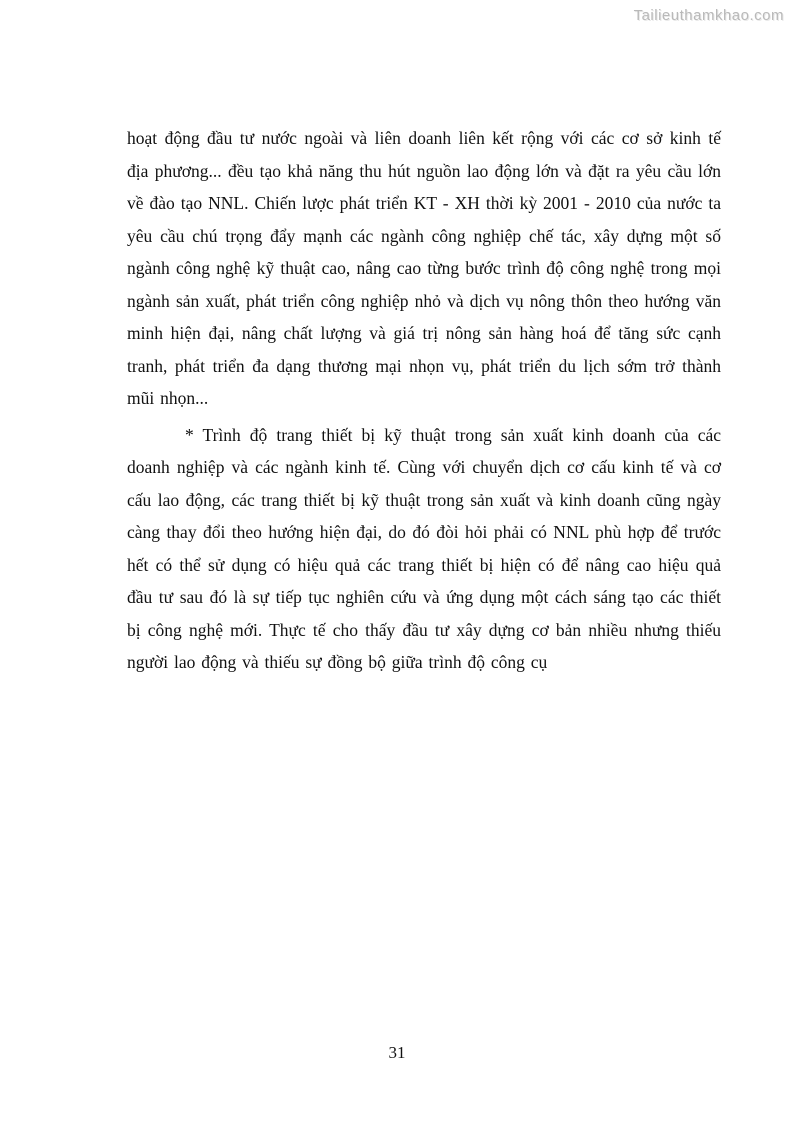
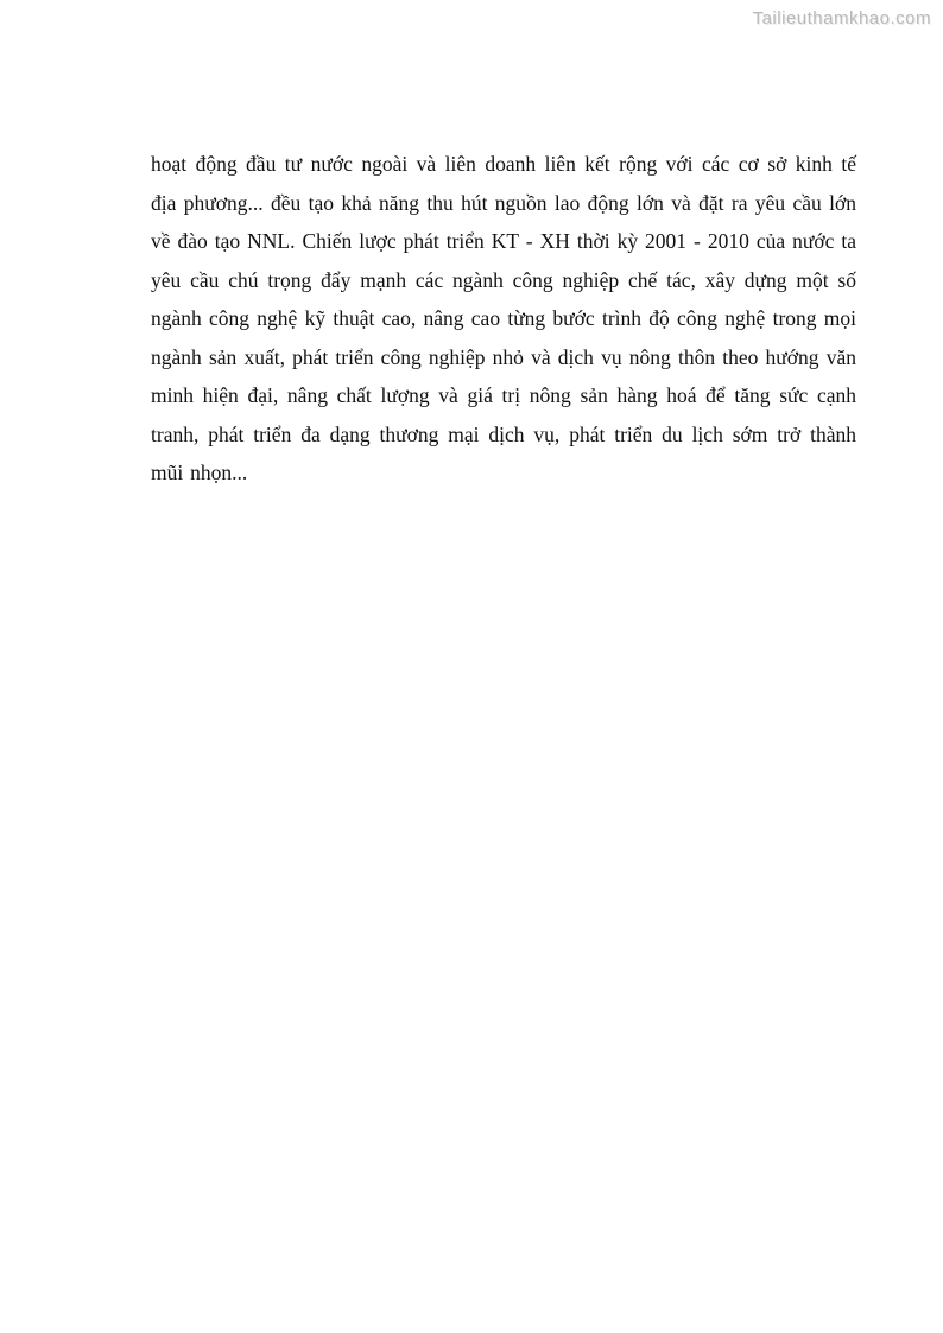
  Tailieuthamkhao.com
- hoạt động đầu tư nước ngoài và liên doanh liên kết rộng với các cơ sở kinh tế địa phương... đều tạo khả năng thu hút nguồn lao động lớn và đặt ra yêu cầu lớn về đào tạo NNL. Chiến lược phát triển KT - XH thời kỳ 2001 - 2010 của nước ta yêu cầu chú trọng đẩy mạnh các ngành công nghiệp chế tác, xây dựng một số ngành công nghệ kỹ thuật cao, nâng cao từng bước trình độ công nghệ trong mọi ngành sản xuất, phát triển công nghiệp nhỏ và dịch vụ nông thôn theo hướng văn minh hiện đại, nâng chất lượng và giá trị nông sản hàng hoá để tăng sức cạnh tranh, phát triển đa dạng thương mại nhọn vụ, phát triển du lịch sớm trở thành mũi nhọn...
+ hoạt động đầu tư nước ngoài và liên doanh liên kết rộng với các cơ sở kinh tế địa phương... đều tạo khả năng thu hút nguồn lao động lớn và đặt ra yêu cầu lớn về đào tạo NNL. Chiến lược phát triển KT - XH thời kỳ 2001 - 2010 của nước ta yêu cầu chú trọng đẩy mạnh các ngành công nghiệp chế tác, xây dựng một số ngành công nghệ kỹ thuật cao, nâng cao từng bước trình độ công nghệ trong mọi ngành sản xuất, phát triển công nghiệp nhỏ và dịch vụ nông thôn theo hướng văn minh hiện đại, nâng chất lượng và giá trị nông sản hàng hoá để tăng sức cạnh tranh, phát triển đa dạng thương mại dịch vụ, phát triển du lịch sớm trở thành mũi nhọn...
- * Trình độ trang thiết bị kỹ thuật trong sản xuất kinh doanh của các doanh nghiệp và các ngành kinh tế. Cùng với chuyển dịch cơ cấu kinh tế và cơ cấu lao động, các trang thiết bị kỹ thuật trong sản xuất và kinh doanh cũng ngày càng thay đổi theo hướng hiện đại, do đó đòi hỏi phải có NNL phù hợp để trước hết có thể sử dụng có hiệu quả các trang thiết bị hiện có để nâng cao hiệu quả đầu tư sau đó là sự tiếp tục nghiên cứu và ứng dụng một cách sáng tạo các thiết bị công nghệ mới. Thực tế cho thấy đầu tư xây dựng cơ bản nhiều nhưng thiếu người lao động và thiếu sự đồng bộ giữa trình độ công cụ
- 31
